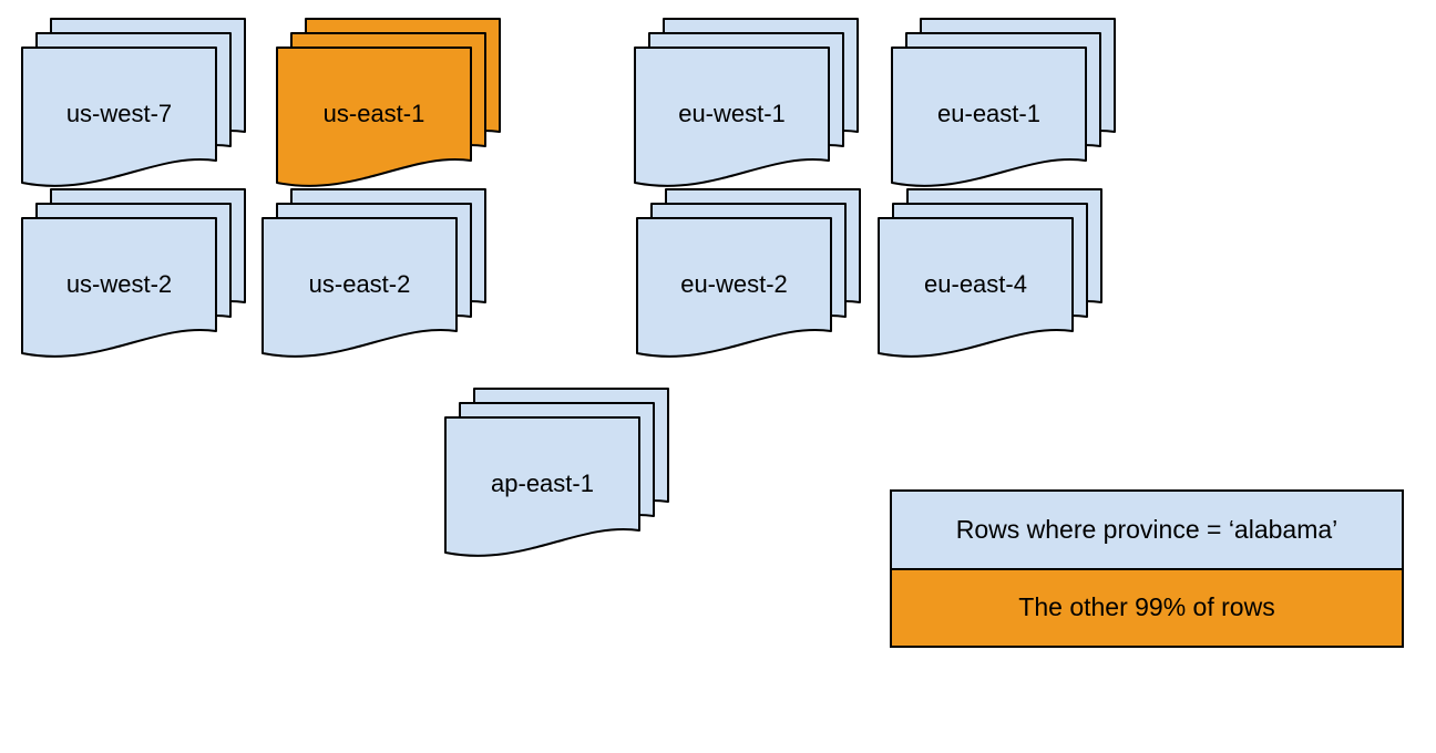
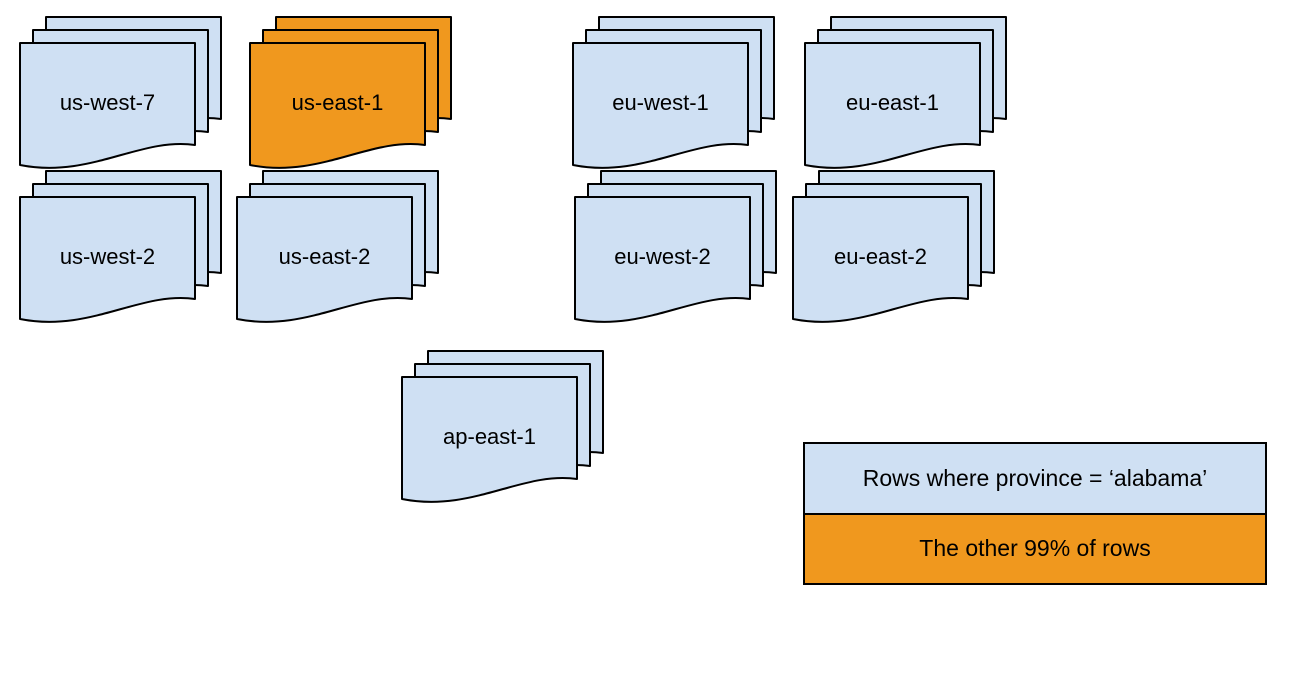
  us-west-7
  us-east-1
  eu-west-1
  eu-east-1
  us-west-2
  us-east-2
  eu-west-2
- eu-east-4
+ eu-east-2
  ap-east-1
  Rows where province = ‘alabama’
  The other 99% of rows
